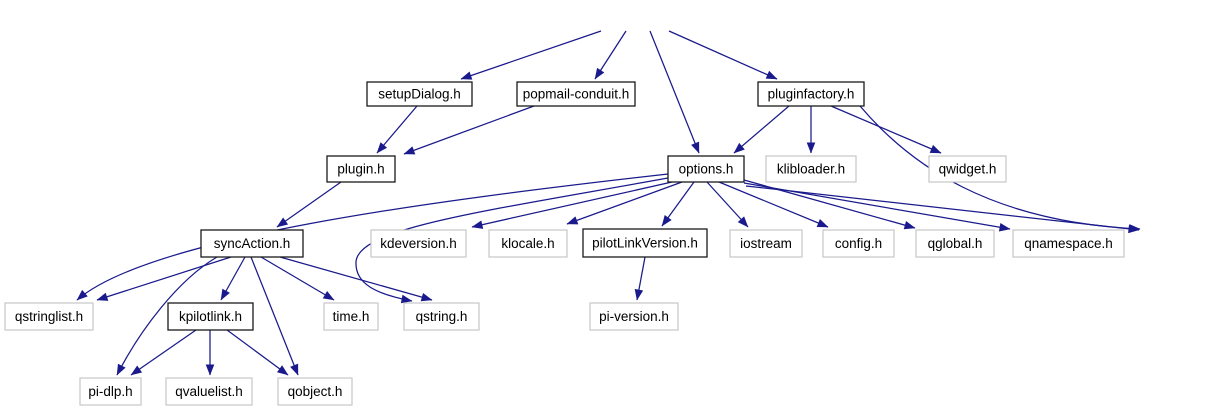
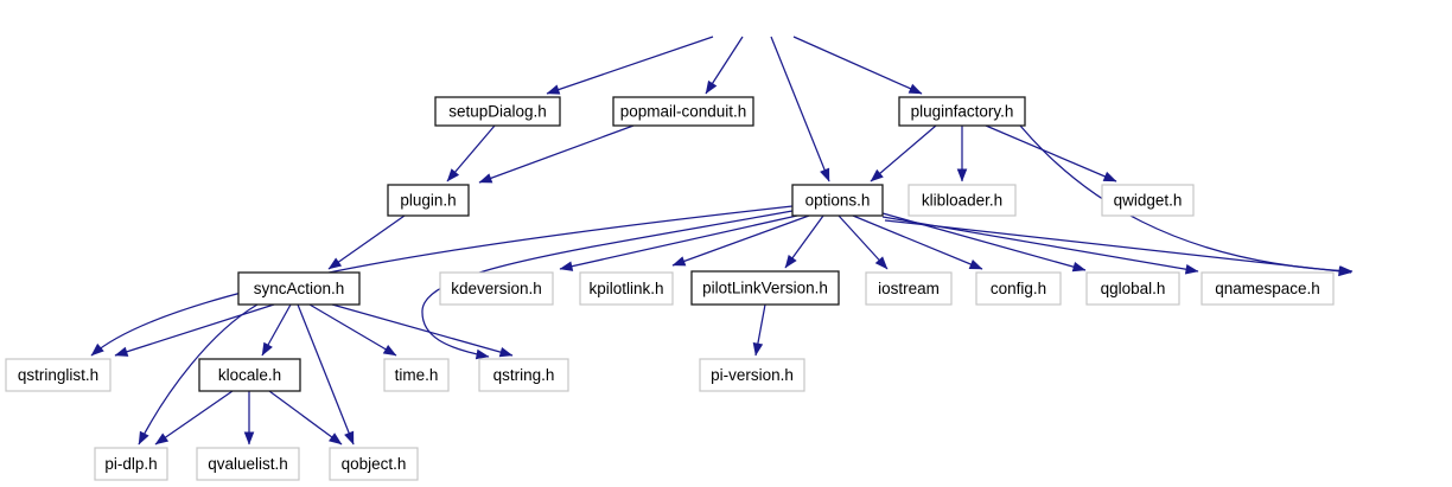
  setupDialog.h
  popmail-conduit.h
  pluginfactory.h
  plugin.h
  options.h
  klibloader.h
  qwidget.h
  syncAction.h
  kdeversion.h
- klocale.h
+ kpilotlink.h
  pilotLinkVersion.h
  iostream
  config.h
  qglobal.h
  qnamespace.h
  qstringlist.h
- kpilotlink.h
+ klocale.h
  time.h
  qstring.h
  pi-version.h
  pi-dlp.h
  qvaluelist.h
  qobject.h
